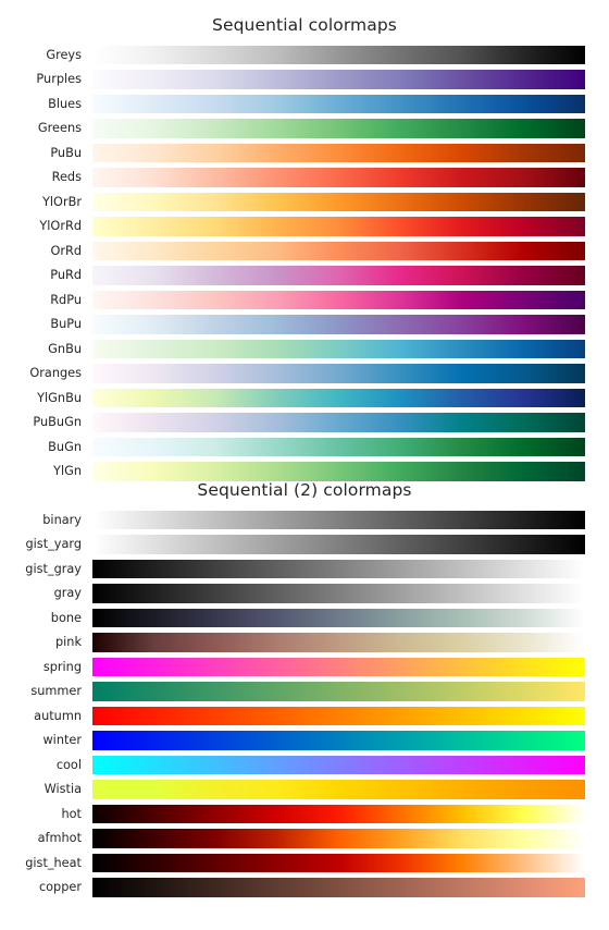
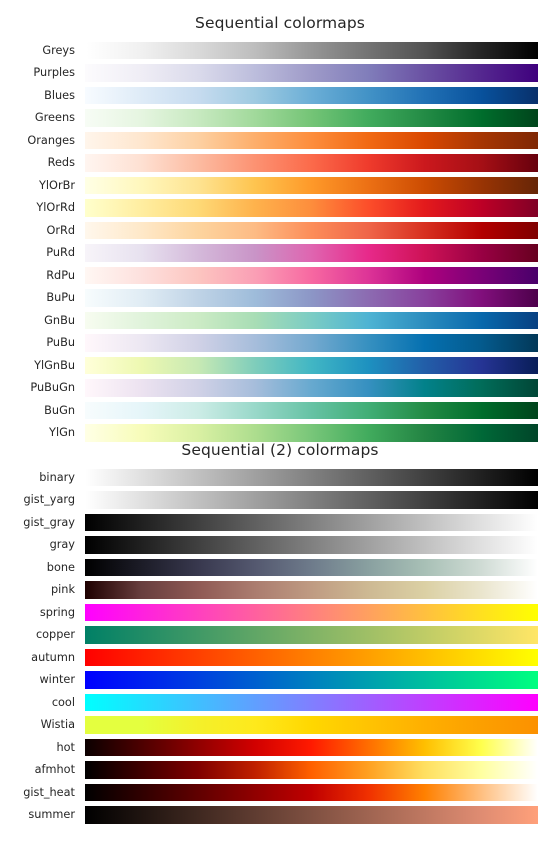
  Sequential colormaps
  Greys
  Purples
  Blues
  Greens
- PuBu
+ Oranges
  Reds
  YlOrBr
  YlOrRd
  OrRd
  PuRd
  RdPu
  BuPu
  GnBu
- Oranges
+ PuBu
  YlGnBu
  PuBuGn
  BuGn
  YlGn
  Sequential (2) colormaps
  binary
  gist_yarg
  gist_gray
  gray
  bone
  pink
  spring
- summer
+ copper
  autumn
  winter
  cool
  Wistia
  hot
  afmhot
  gist_heat
- copper
+ summer
